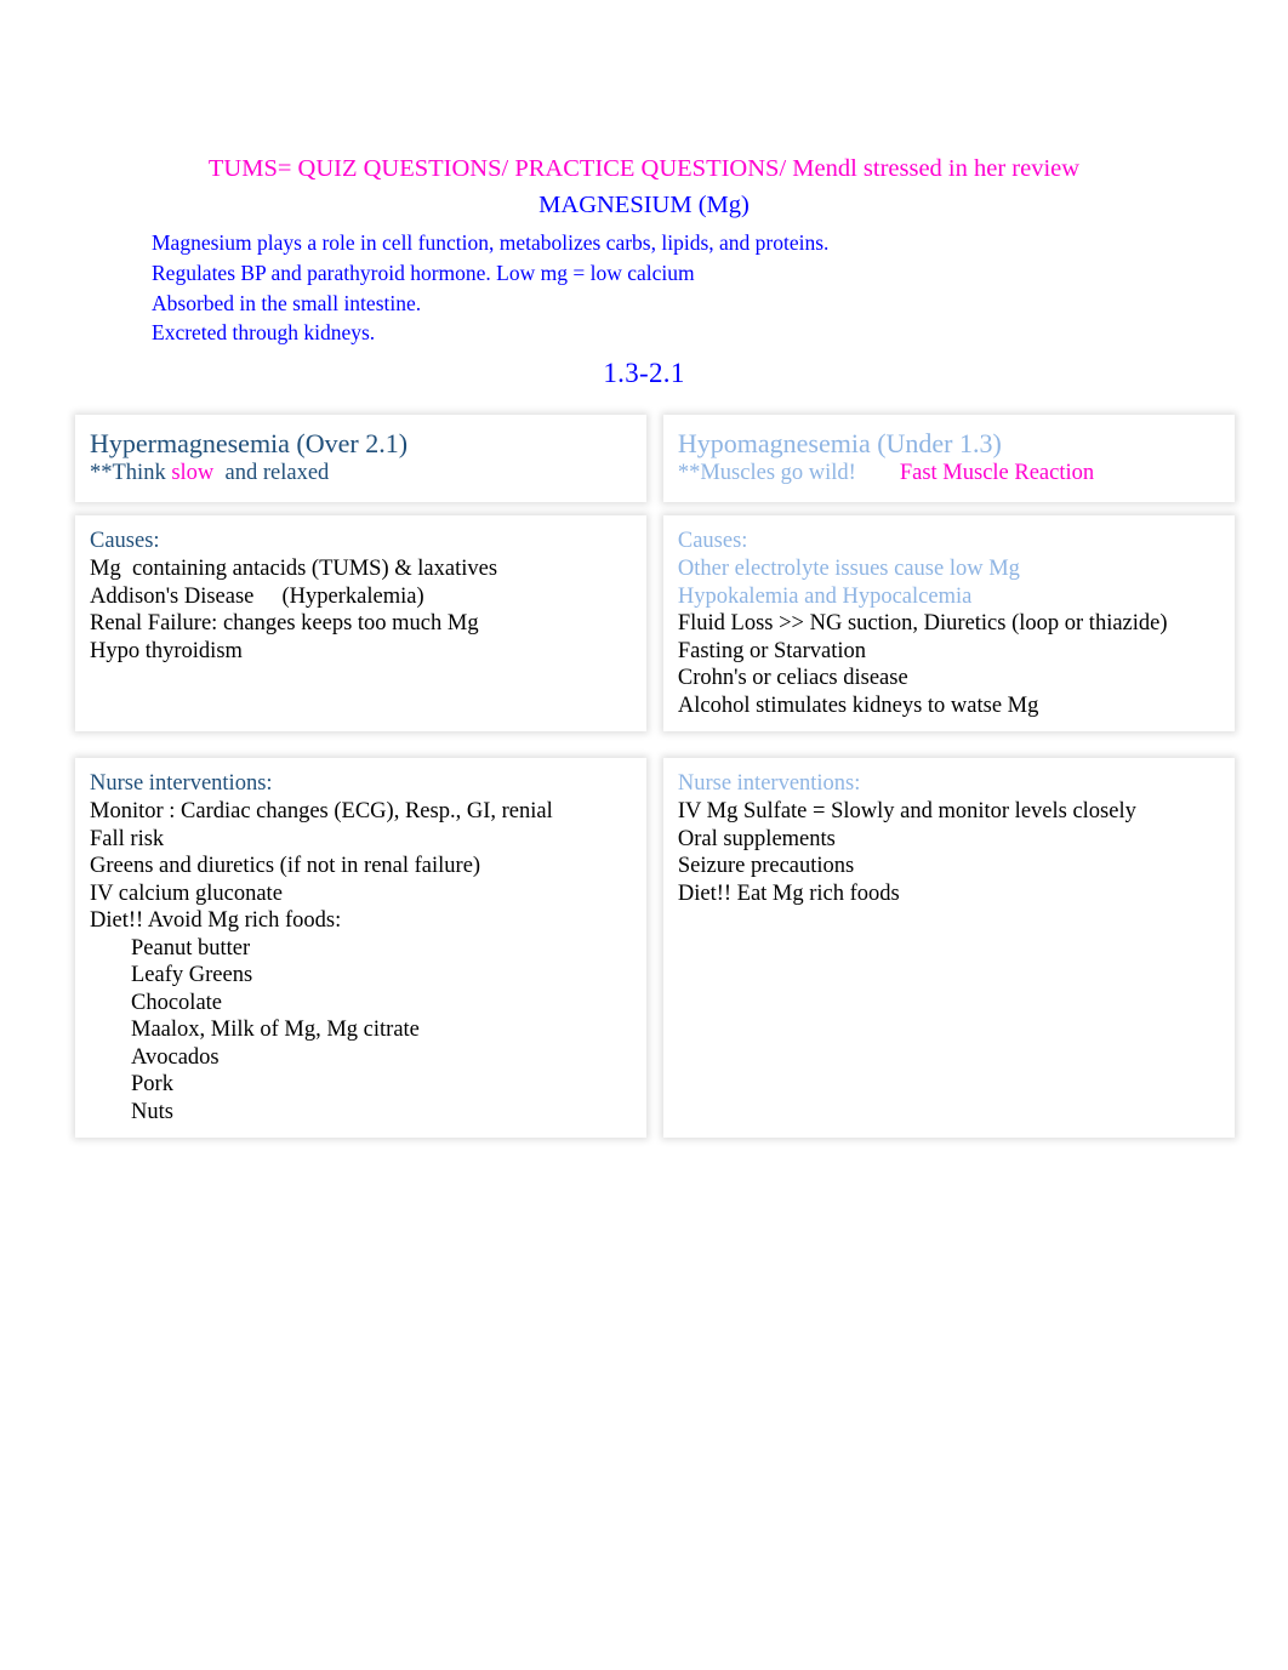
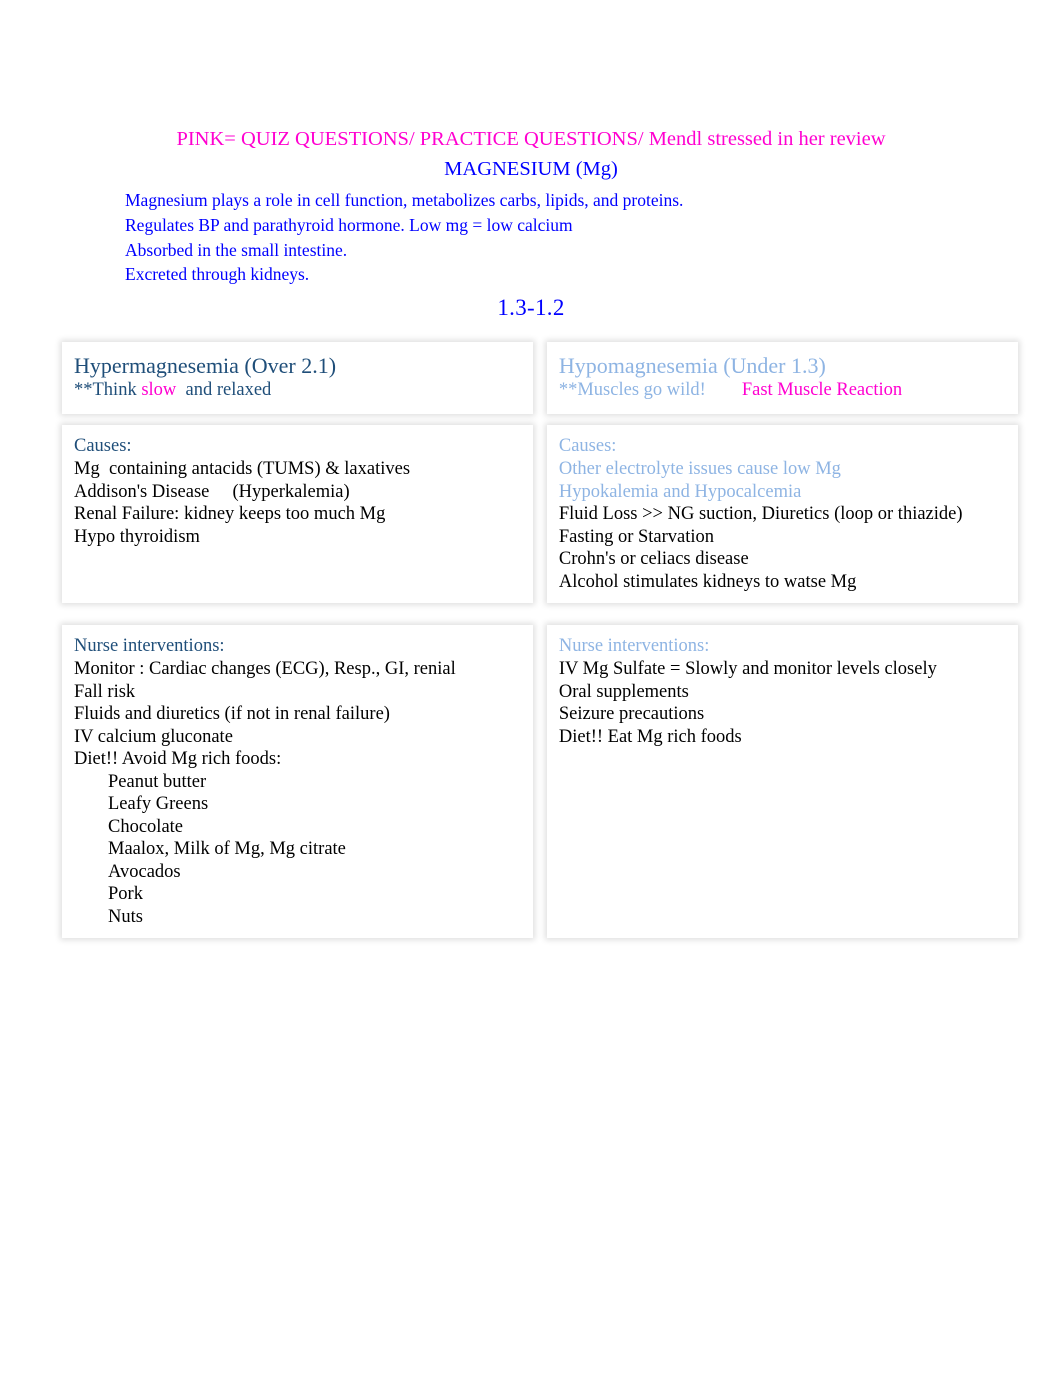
- TUMS= QUIZ QUESTIONS/ PRACTICE QUESTIONS/ Mendl stressed in her review
+ PINK= QUIZ QUESTIONS/ PRACTICE QUESTIONS/ Mendl stressed in her review
  MAGNESIUM (Mg)
  Magnesium plays a role in cell function, metabolizes carbs, lipids, and proteins.
  Regulates BP and parathyroid hormone. Low mg = low calcium
  Absorbed in the small intestine.
  Excreted through kidneys.
- 1.3-2.1
+ 1.3-1.2
  Hypermagnesemia (Over 2.1) **Think slow and relaxed		Hypomagnesemia (Under 1.3) **Muscles go wild! Fast Muscle Reaction
- Causes: Mg containing antacids (TUMS) & laxatives Addison's Disease (Hyperkalemia) Renal Failure: changes keeps too much Mg Hypo thyroidism		Causes: Other electrolyte issues cause low Mg Hypokalemia and Hypocalcemia Fluid Loss >> NG suction, Diuretics (loop or thiazide) Fasting or Starvation Crohn's or celiacs disease Alcohol stimulates kidneys to watse Mg
+ Causes: Mg containing antacids (TUMS) & laxatives Addison's Disease (Hyperkalemia) Renal Failure: kidney keeps too much Mg Hypo thyroidism		Causes: Other electrolyte issues cause low Mg Hypokalemia and Hypocalcemia Fluid Loss >> NG suction, Diuretics (loop or thiazide) Fasting or Starvation Crohn's or celiacs disease Alcohol stimulates kidneys to watse Mg
- Nurse interventions: Monitor : Cardiac changes (ECG), Resp., GI, renial Fall risk Greens and diuretics (if not in renal failure) IV calcium gluconate Diet!! Avoid Mg rich foods: Peanut butter Leafy Greens Chocolate Maalox, Milk of Mg, Mg citrate Avocados Pork Nuts		Nurse interventions: IV Mg Sulfate = Slowly and monitor levels closely Oral supplements Seizure precautions Diet!! Eat Mg rich foods
+ Nurse interventions: Monitor : Cardiac changes (ECG), Resp., GI, renial Fall risk Fluids and diuretics (if not in renal failure) IV calcium gluconate Diet!! Avoid Mg rich foods: Peanut butter Leafy Greens Chocolate Maalox, Milk of Mg, Mg citrate Avocados Pork Nuts		Nurse interventions: IV Mg Sulfate = Slowly and monitor levels closely Oral supplements Seizure precautions Diet!! Eat Mg rich foods
